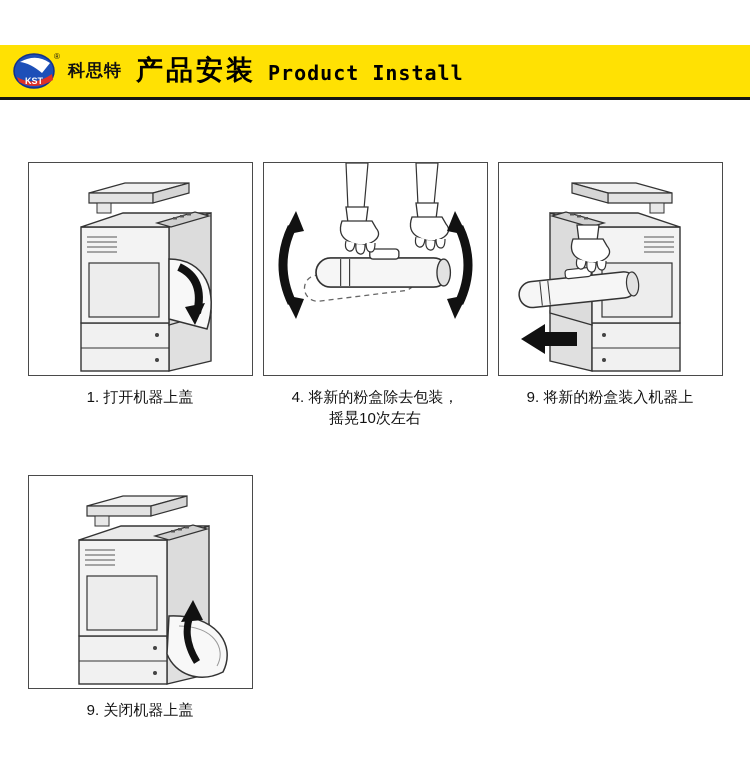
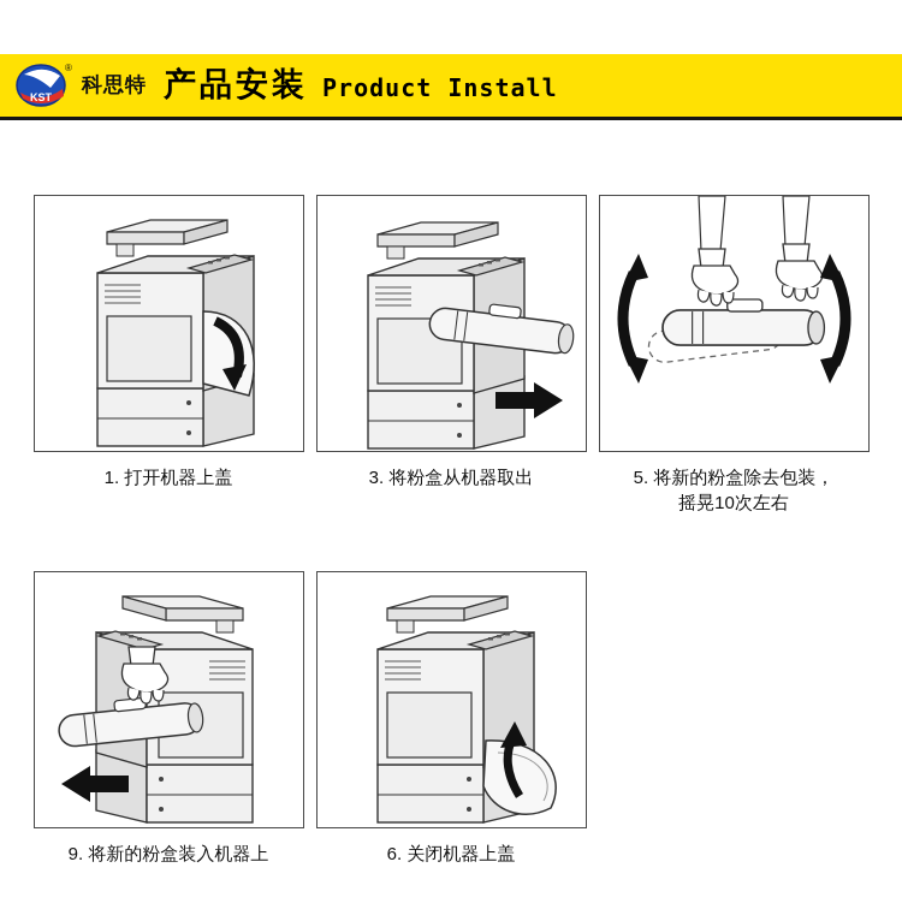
  KST
  ®
  科思特
  产品安装
  Product Install
  1. 打开机器上盖
+ 3. 将粉盒从机器取出
- 4. 将新的粉盒除去包装，
+ 5. 将新的粉盒除去包装，
  摇晃10次左右
  9. 将新的粉盒装入机器上
- 9. 关闭机器上盖
+ 6. 关闭机器上盖
